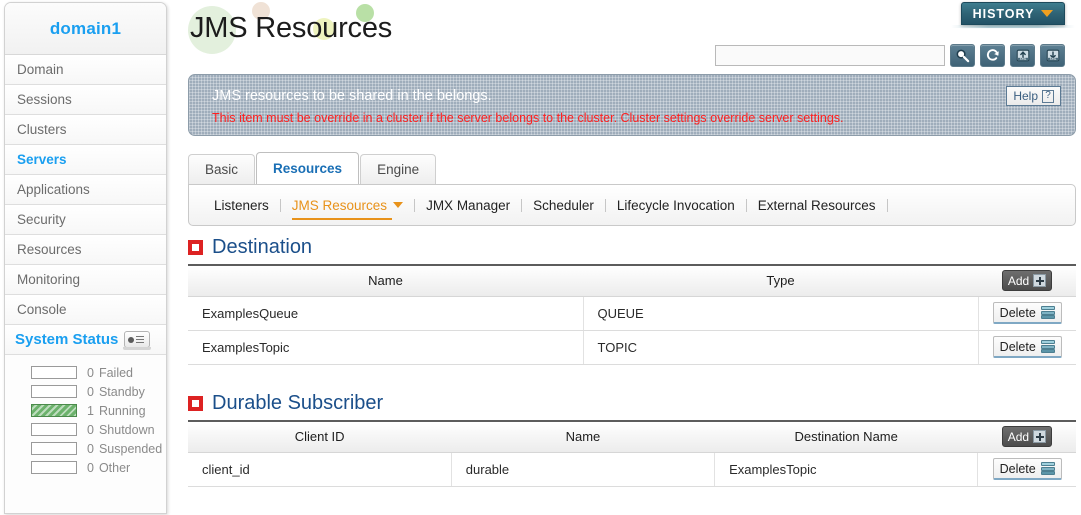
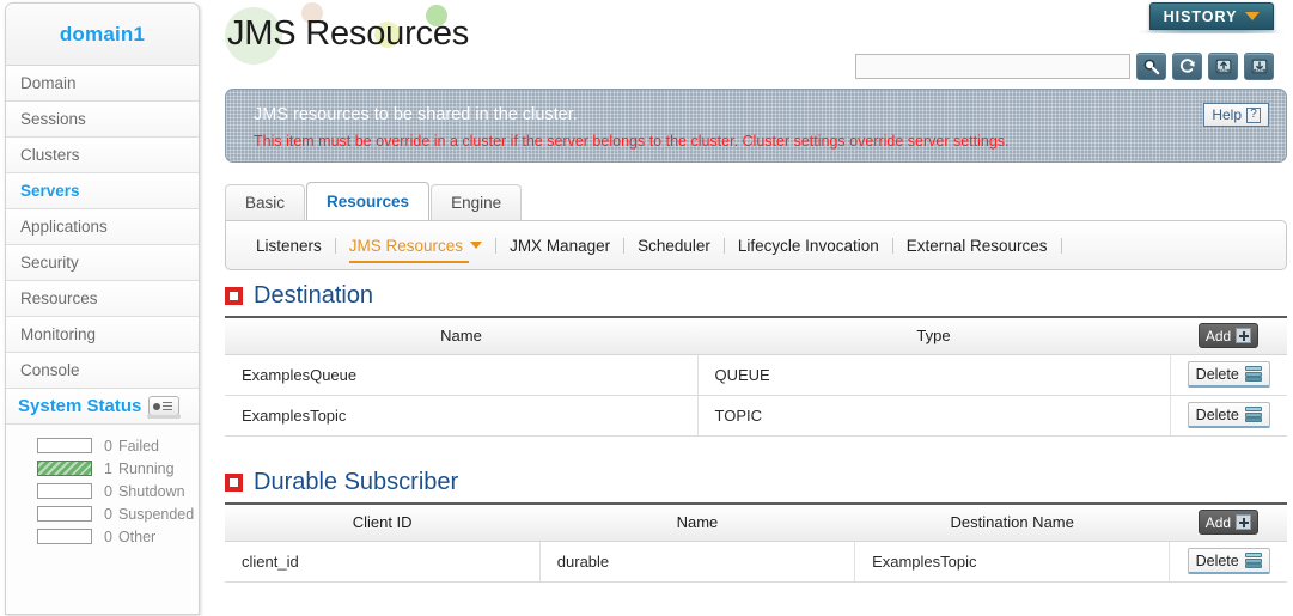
  domain1
  Domain
  Sessions
  Clusters
  Servers
  Applications
  Security
  Resources
  Monitoring
  Console
  System Status
  0 Failed
- 0 Standby
  1 Running
  0 Shutdown
  0 Suspended
  0 Other
  JMS Resources
  HISTORY
- JMS resources to be shared in the belongs.
+ JMS resources to be shared in the cluster.
  This item must be override in a cluster if the server belongs to the cluster. Cluster settings override server settings.
  Help
  ?
  Basic
  Resources
  Engine
  Listeners
  JMS Resources
  JMX Manager
  Scheduler
  Lifecycle Invocation
  External Resources
  Destination
  Name	Type	Add
  ExamplesQueue	QUEUE	Delete
  ExamplesTopic	TOPIC	Delete
  Durable Subscriber
  Client ID	Name	Destination Name	Add
  client_id	durable	ExamplesTopic	Delete
